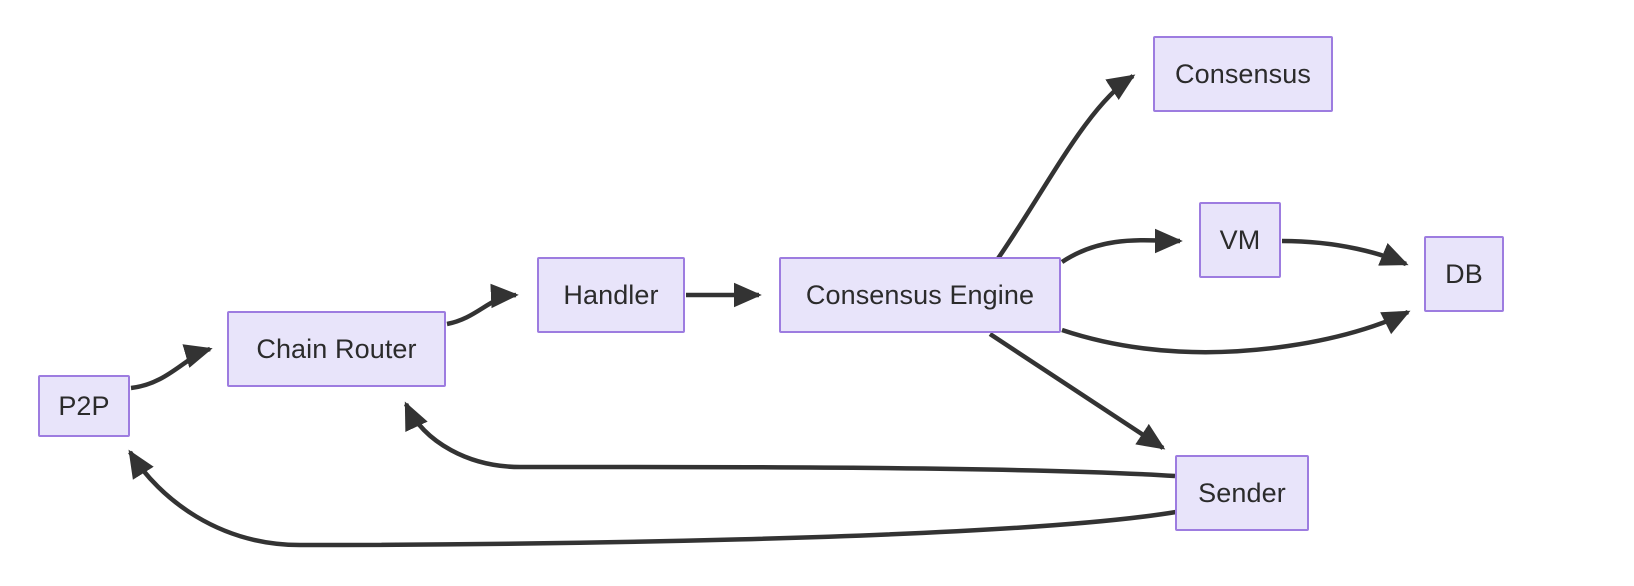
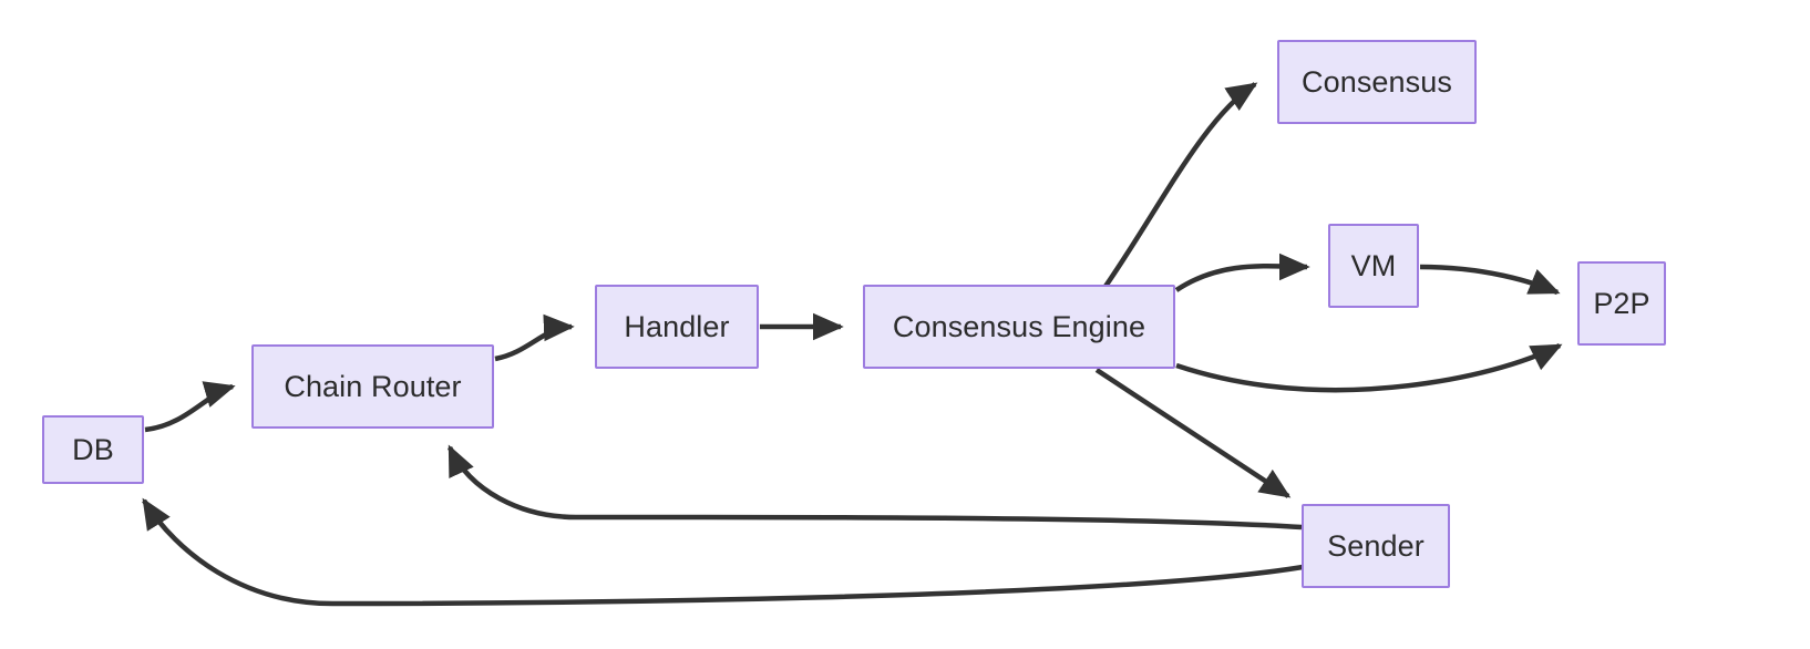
- P2P
+ DB
  Chain Router
  Handler
  Consensus Engine
  Consensus
  VM
- DB
+ P2P
  Sender
